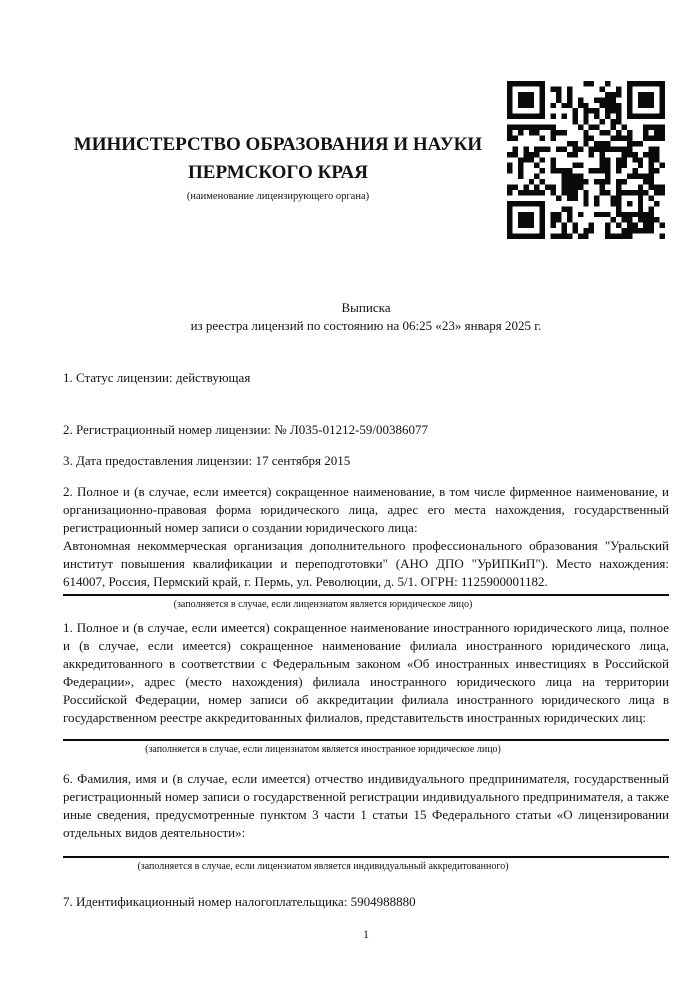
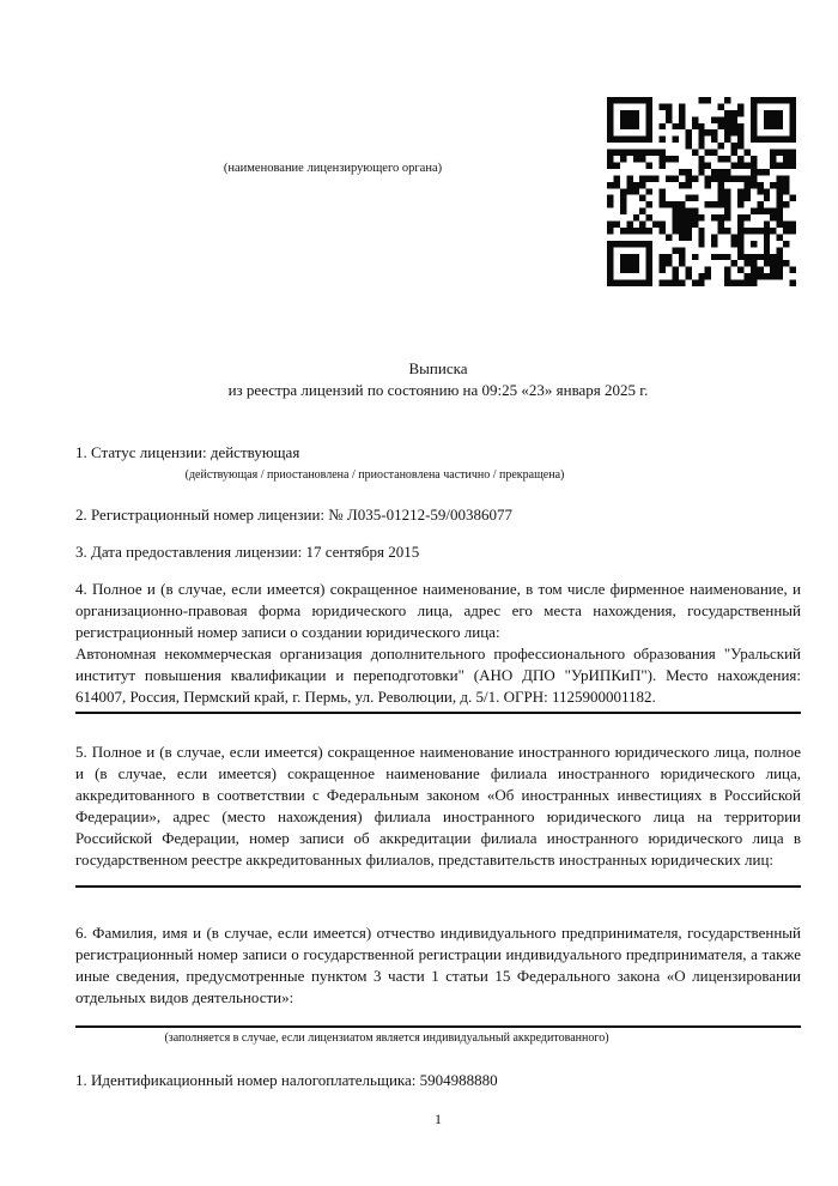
- МИНИСТЕРСТВО ОБРАЗОВАНИЯ И НАУКИ ПЕРМСКОГО КРАЯ
  (наименование лицензирующего органа)
  Выписка
- из реестра лицензий по состоянию на 06:25 «23» января 2025 г.
+ из реестра лицензий по состоянию на 09:25 «23» января 2025 г.
  1. Статус лицензии: действующая
+ (действующая / приостановлена / приостановлена частично / прекращена)
  2. Регистрационный номер лицензии: № Л035-01212-59/00386077
  3. Дата предоставления лицензии: 17 сентября 2015
- 2. Полное и (в случае, если имеется) сокращенное наименование, в том числе фирменное наименование, и организационно-правовая форма юридического лица, адрес его места нахождения, государственный регистрационный номер записи о создании юридического лица:
+ 4. Полное и (в случае, если имеется) сокращенное наименование, в том числе фирменное наименование, и организационно-правовая форма юридического лица, адрес его места нахождения, государственный регистрационный номер записи о создании юридического лица:
  Автономная некоммерческая организация дополнительного профессионального образования "Уральский институт повышения квалификации и переподготовки" (АНО ДПО "УрИПКиП"). Место нахождения: 614007, Россия, Пермский край, г. Пермь, ул. Революции, д. 5/1. ОГРН: 1125900001182.
- (заполняется в случае, если лицензиатом является юридическое лицо)
- 1. Полное и (в случае, если имеется) сокращенное наименование иностранного юридического лица, полное и (в случае, если имеется) сокращенное наименование филиала иностранного юридического лица, аккредитованного в соответствии с Федеральным законом «Об иностранных инвестициях в Российской Федерации», адрес (место нахождения) филиала иностранного юридического лица на территории Российской Федерации, номер записи об аккредитации филиала иностранного юридического лица в государственном реестре аккредитованных филиалов, представительств иностранных юридических лиц:
+ 5. Полное и (в случае, если имеется) сокращенное наименование иностранного юридического лица, полное и (в случае, если имеется) сокращенное наименование филиала иностранного юридического лица, аккредитованного в соответствии с Федеральным законом «Об иностранных инвестициях в Российской Федерации», адрес (место нахождения) филиала иностранного юридического лица на территории Российской Федерации, номер записи об аккредитации филиала иностранного юридического лица в государственном реестре аккредитованных филиалов, представительств иностранных юридических лиц:
- (заполняется в случае, если лицензиатом является иностранное юридическое лицо)
- 6. Фамилия, имя и (в случае, если имеется) отчество индивидуального предпринимателя, государственный регистрационный номер записи о государственной регистрации индивидуального предпринимателя, а также иные сведения, предусмотренные пунктом 3 части 1 статьи 15 Федерального статьи «О лицензировании отдельных видов деятельности»:
+ 6. Фамилия, имя и (в случае, если имеется) отчество индивидуального предпринимателя, государственный регистрационный номер записи о государственной регистрации индивидуального предпринимателя, а также иные сведения, предусмотренные пунктом 3 части 1 статьи 15 Федерального закона «О лицензировании отдельных видов деятельности»:
  (заполняется в случае, если лицензиатом является индивидуальный аккредитованного)
- 7. Идентификационный номер налогоплательщика: 5904988880
+ 1. Идентификационный номер налогоплательщика: 5904988880
  1
